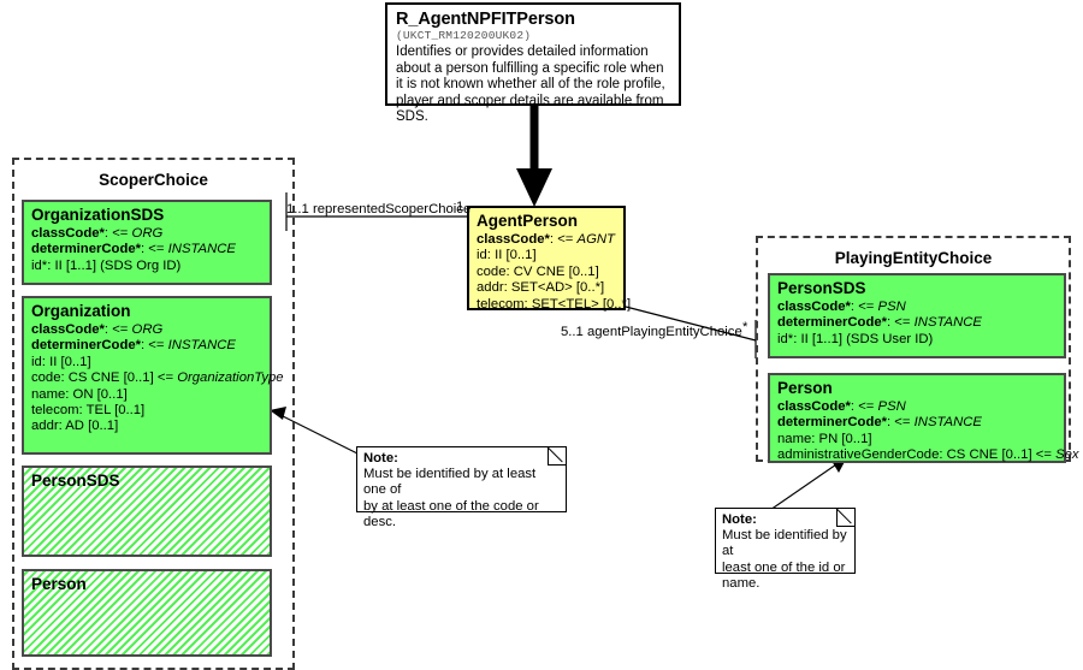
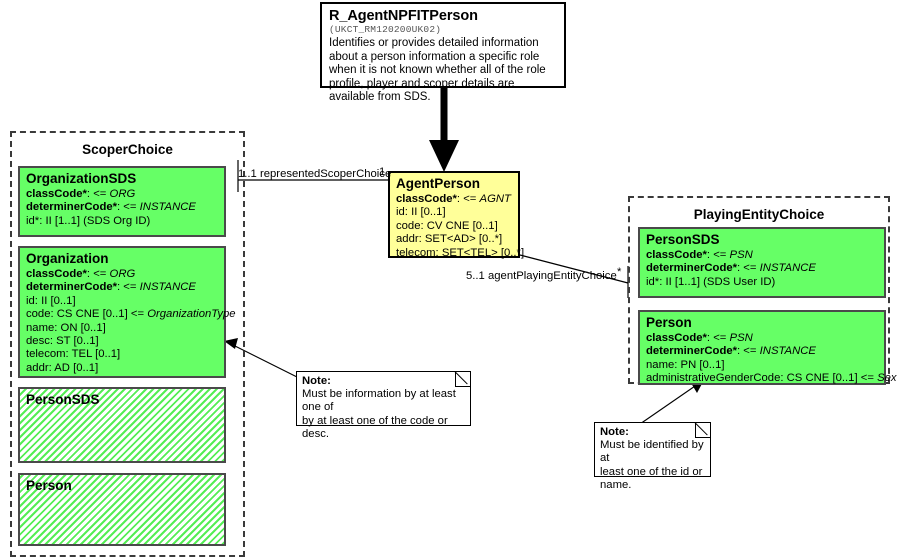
  R_AgentNPFITPerson
  (UKCT_RM120200UK02)
- Identifies or provides detailed information about a person fulfilling a specific role when it is not known whether all of the role profile, player and scoper details are available from SDS.
+ Identifies or provides detailed information about a person information a specific role when it is not known whether all of the role profile, player and scoper details are available from SDS.
  ScoperChoice
  OrganizationSDS
  classCode*: <= ORG
  determinerCode*: <= INSTANCE
  id*: II [1..1] (SDS Org ID)
  Organization
  classCode*: <= ORG
  determinerCode*: <= INSTANCE
  id: II [0..1]
  code: CS CNE [0..1] <= OrganizationType
  name: ON [0..1]
+ desc: ST [0..1]
  telecom: TEL [0..1]
  addr: AD [0..1]
  PersonSDS
  Person
  AgentPerson
  classCode*: <= AGNT
  id: II [0..1]
  code: CV CNE [0..1]
  addr: SET<AD> [0..*]
  telecom: SET<TEL> [0..*]
  PlayingEntityChoice
  PersonSDS
  classCode*: <= PSN
  determinerCode*: <= INSTANCE
  id*: II [1..1] (SDS User ID)
  Person
  classCode*: <= PSN
  determinerCode*: <= INSTANCE
  name: PN [0..1]
  administrativeGenderCode: CS CNE [0..1] <= Sex
  1..1 representedScoperChoice
  1
  5..1 agentPlayingEntityChoice
  *
  Note:
- Must be identified by at least one of
+ Must be information by at least one of
  by at least one of the code or desc.
  Note:
  Must be identified by at
  least one of the id or
  name.
